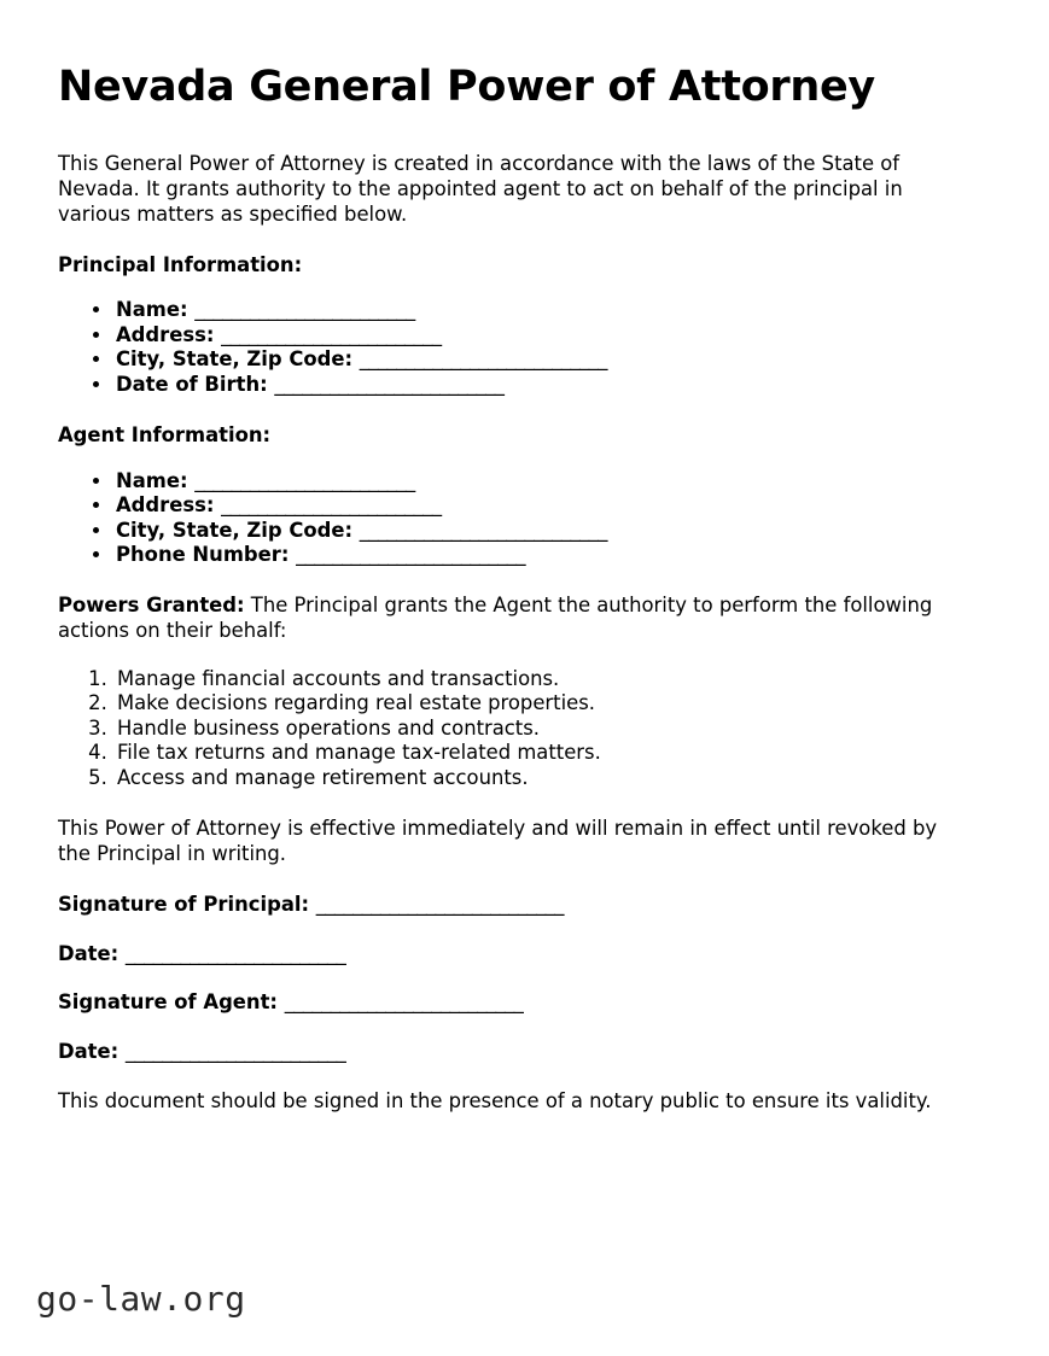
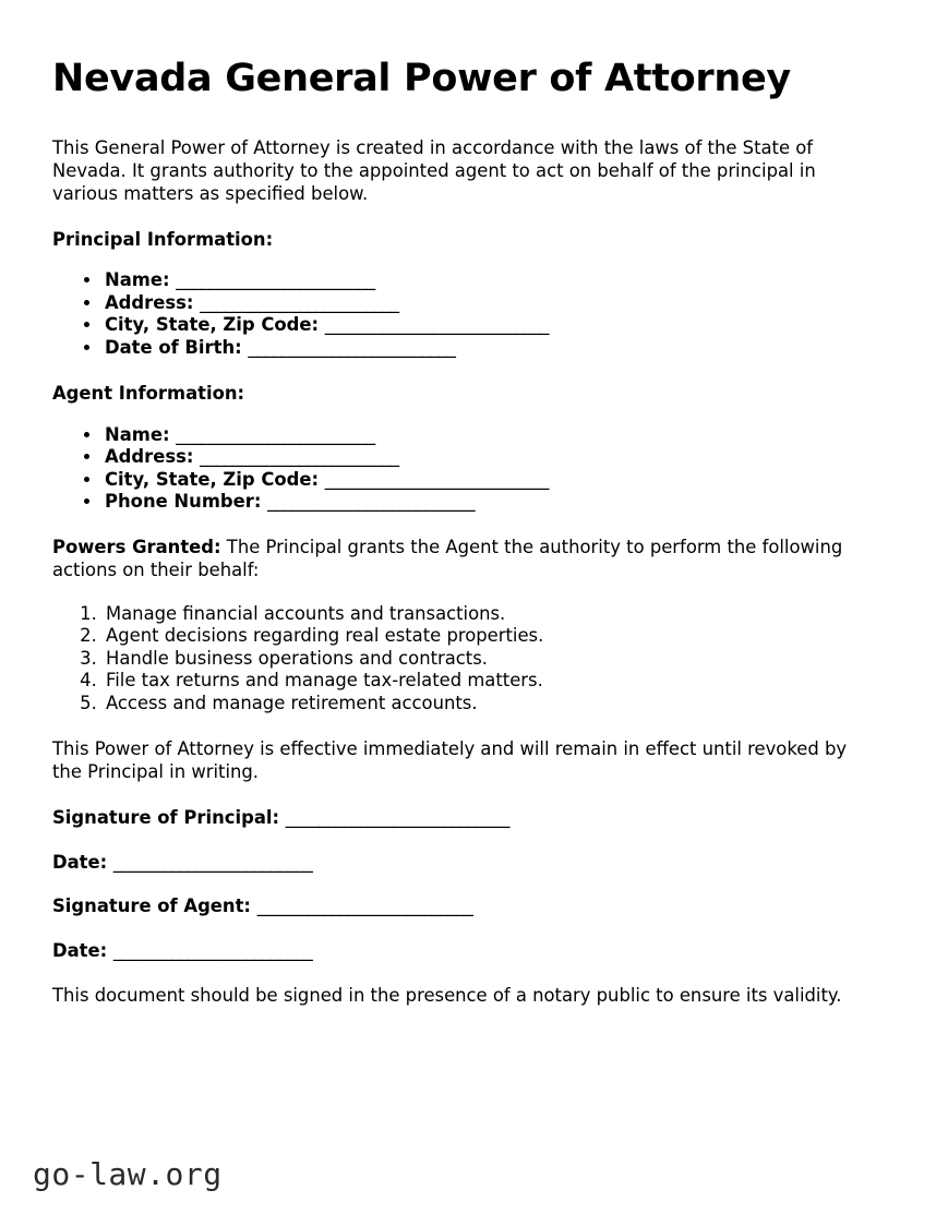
  Nevada General Power of Attorney
  This General Power of Attorney is created in accordance with the laws of the State of Nevada. It grants authority to the appointed agent to act on behalf of the principal in various matters as specified below.
  Principal Information:
  Name: ________________________
  Address: ________________________
  City, State, Zip Code: ___________________________
  Date of Birth: _________________________
  Agent Information:
  Name: ________________________
  Address: ________________________
  City, State, Zip Code: ___________________________
  Phone Number: _________________________
  Powers Granted: The Principal grants the Agent the authority to perform the following actions on their behalf:
  Manage financial accounts and transactions.
- Make decisions regarding real estate properties.
+ Agent decisions regarding real estate properties.
  Handle business operations and contracts.
  File tax returns and manage tax-related matters.
  Access and manage retirement accounts.
  This Power of Attorney is effective immediately and will remain in effect until revoked by the Principal in writing.
  Signature of Principal: ___________________________
  Date: ________________________
  Signature of Agent: __________________________
  Date: ________________________
  This document should be signed in the presence of a notary public to ensure its validity.
  go-law.org
